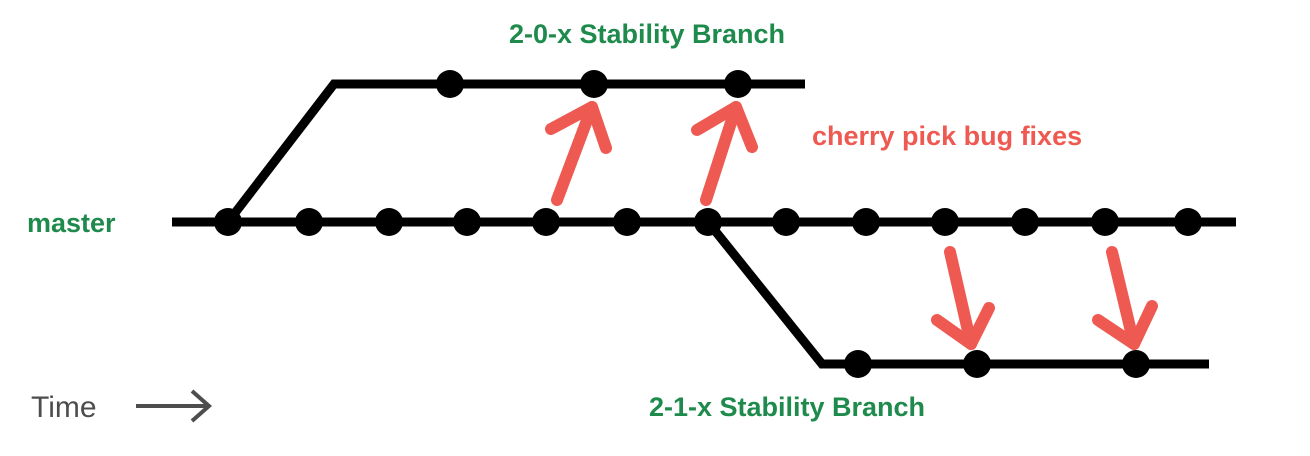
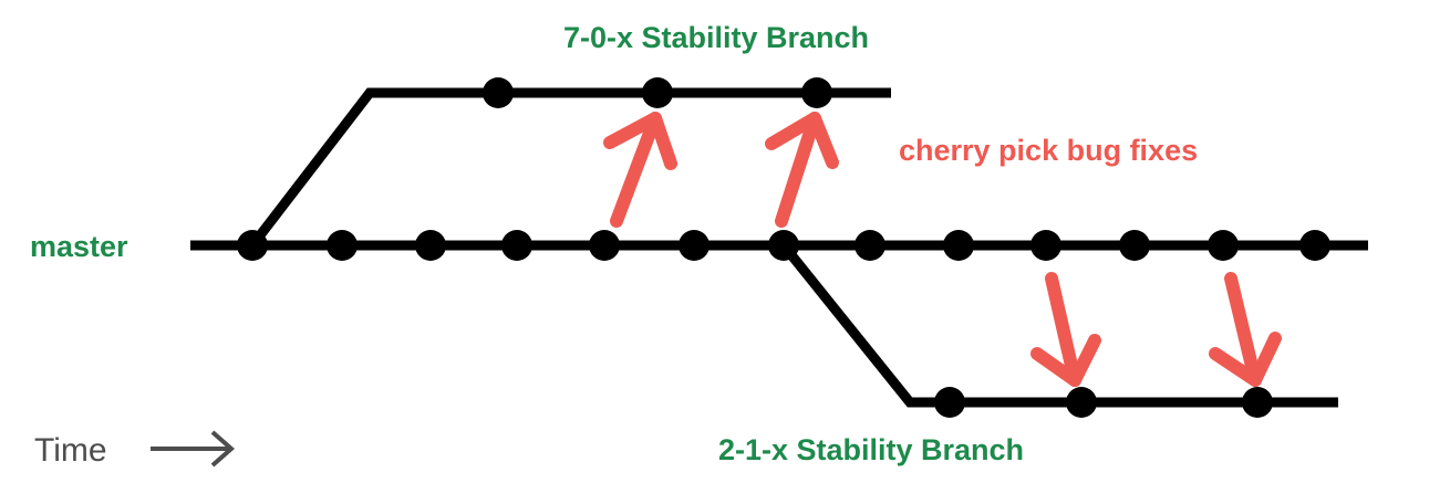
- 2-0-x Stability Branch
+ 7-0-x Stability Branch
  2-1-x Stability Branch
  master
  cherry pick bug fixes
  Time
